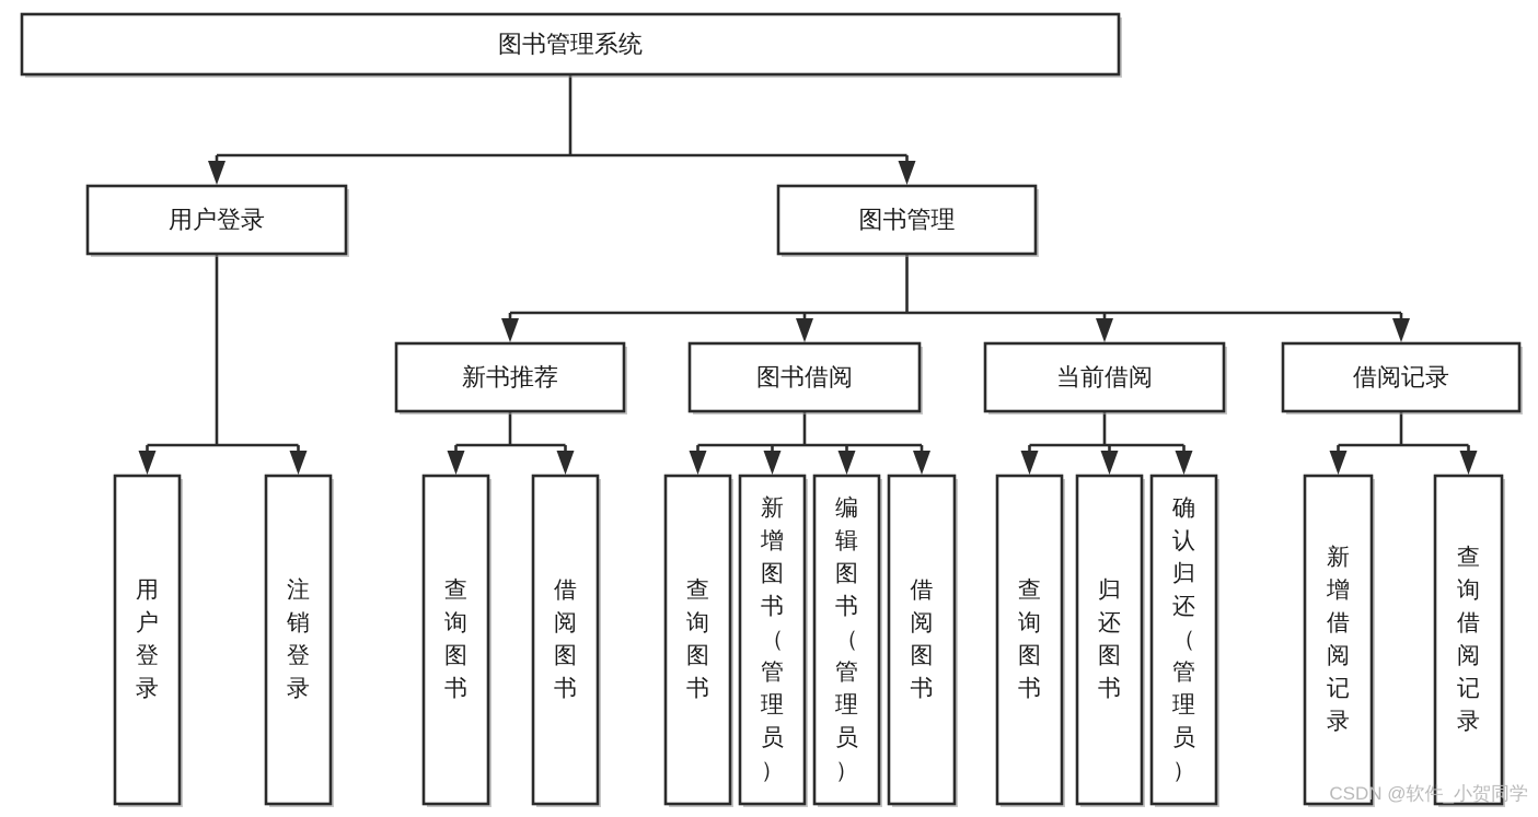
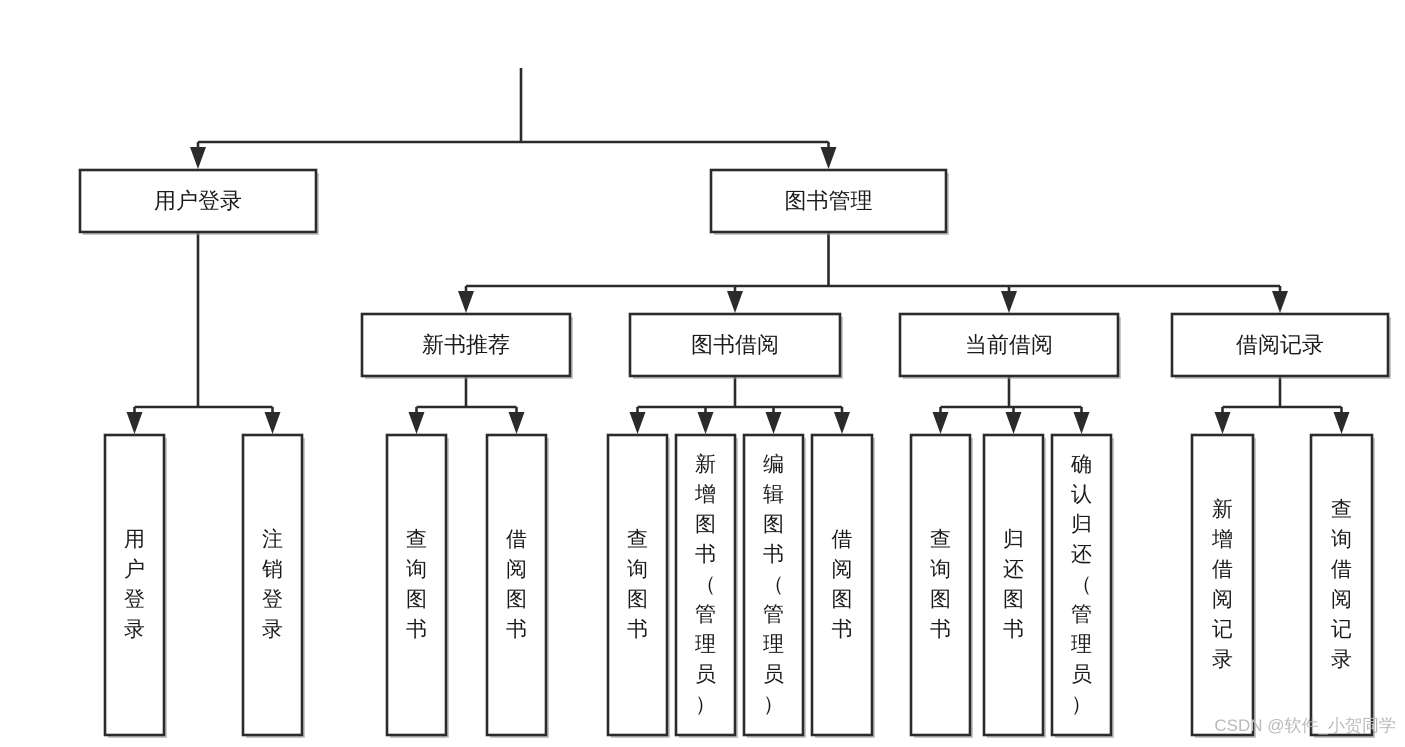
- 图书管理系统
  用户登录
  图书管理
  新书推荐
  图书借阅
  当前借阅
  借阅记录
  用户登录
  注销登录
  查询图书
  借阅图书
  查询图书
  新增图书（管理员）
  编辑图书（管理员）
  借阅图书
  查询图书
  归还图书
  确认归还（管理员）
  新增借阅记录
  查询借阅记录
  CSDN @软件_小贺同学
